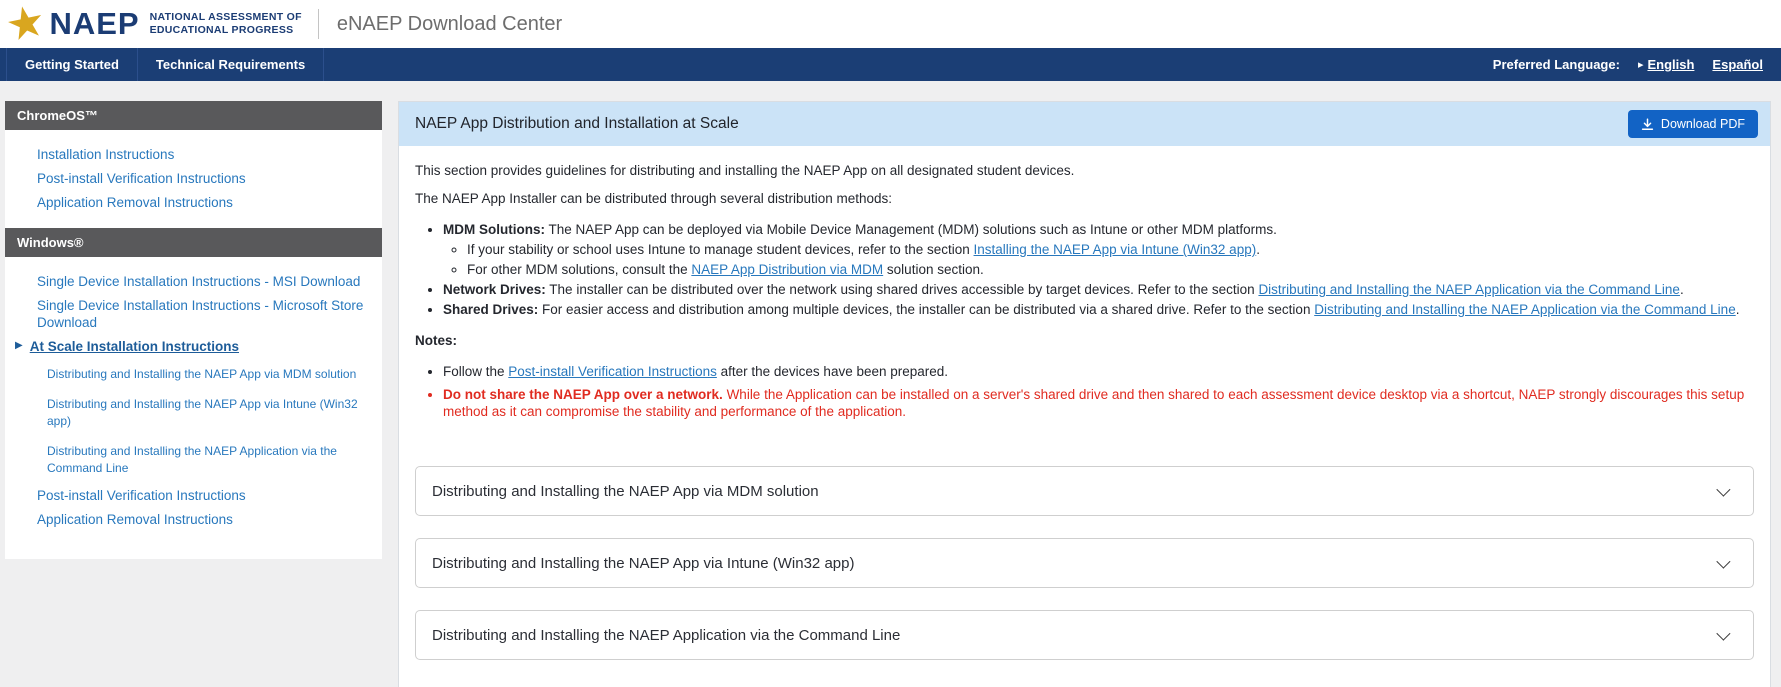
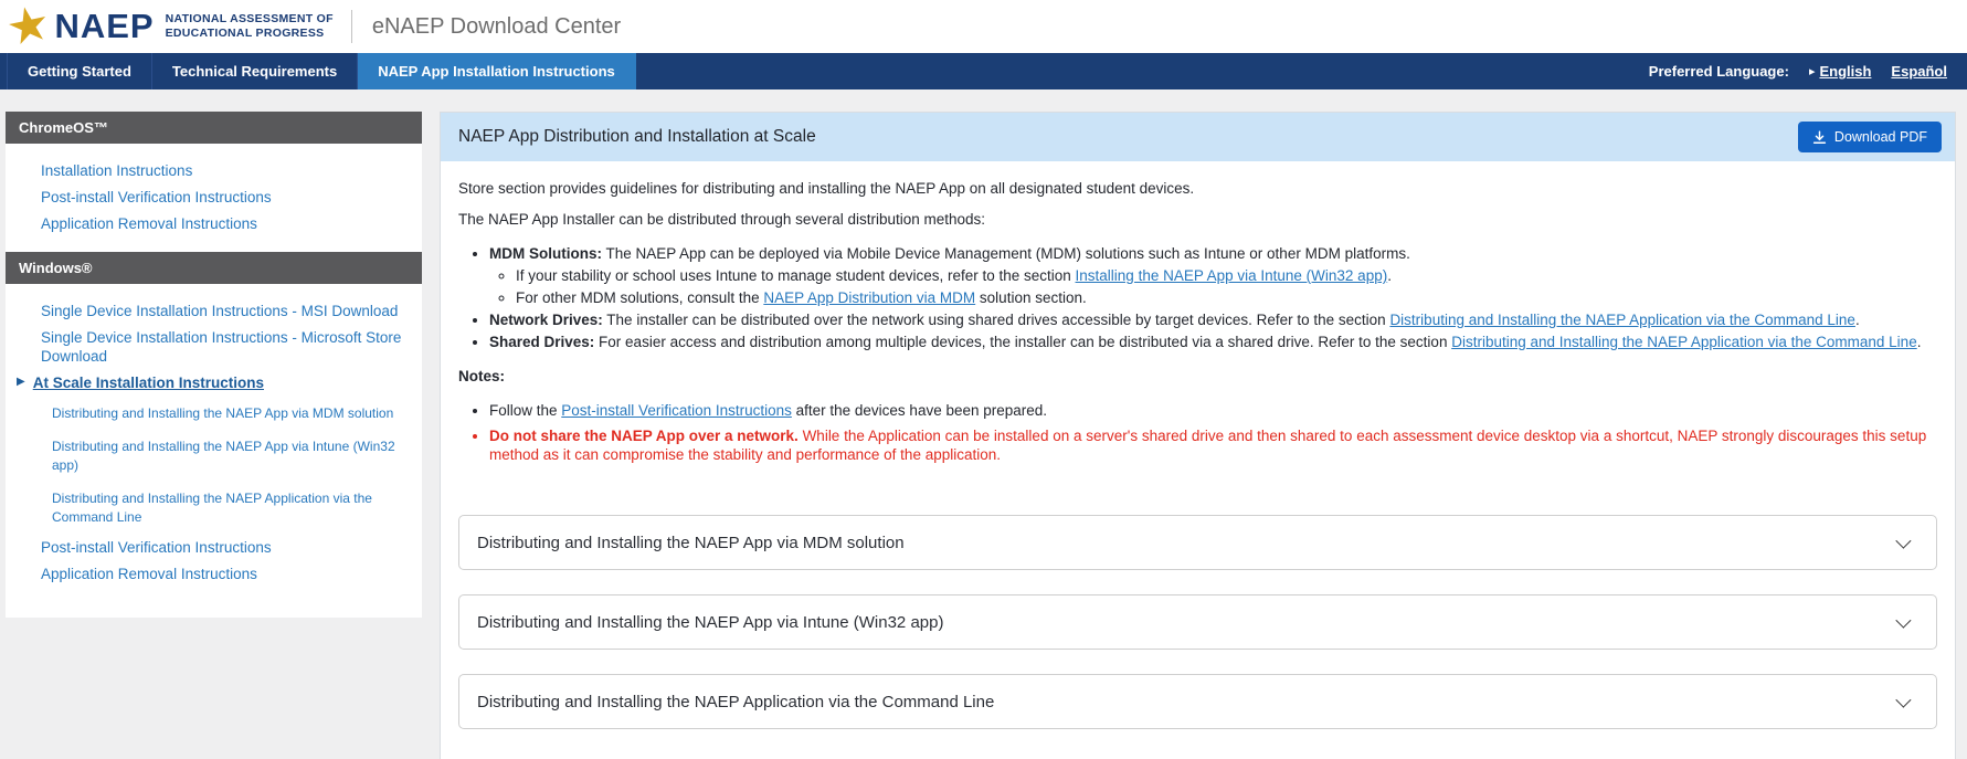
  NAEP
  NATIONAL ASSESSMENT OF
  EDUCATIONAL PROGRESS
  eNAEP Download Center
  Getting Started
  Technical Requirements
+ NAEP App Installation Instructions
  Preferred Language:
  ▸
  English
  Español
  ChromeOS™
  Installation Instructions
  Post-install Verification Instructions
  Application Removal Instructions
  Windows®
  Single Device Installation Instructions - MSI Download
  Single Device Installation Instructions - Microsoft Store Download
  ▶
  At Scale Installation Instructions
  Distributing and Installing the NAEP App via MDM solution
  Distributing and Installing the NAEP App via Intune (Win32 app)
  Distributing and Installing the NAEP Application via the Command Line
  Post-install Verification Instructions
  Application Removal Instructions
  NAEP App Distribution and Installation at Scale
  Download PDF
- This section provides guidelines for distributing and installing the NAEP App on all designated student devices.
+ Store section provides guidelines for distributing and installing the NAEP App on all designated student devices.
  The NAEP App Installer can be distributed through several distribution methods:
  MDM Solutions: The NAEP App can be deployed via Mobile Device Management (MDM) solutions such as Intune or other MDM platforms.
  If your stability or school uses Intune to manage student devices, refer to the section Installing the NAEP App via Intune (Win32 app).
  For other MDM solutions, consult the NAEP App Distribution via MDM solution section.
  Network Drives: The installer can be distributed over the network using shared drives accessible by target devices. Refer to the section Distributing and Installing the NAEP Application via the Command Line.
  Shared Drives: For easier access and distribution among multiple devices, the installer can be distributed via a shared drive. Refer to the section Distributing and Installing the NAEP Application via the Command Line.
  Notes:
  Follow the Post-install Verification Instructions after the devices have been prepared.
  Do not share the NAEP App over a network. While the Application can be installed on a server's shared drive and then shared to each assessment device desktop via a shortcut, NAEP strongly discourages this setup method as it can compromise the stability and performance of the application.
  Distributing and Installing the NAEP App via MDM solution
  Distributing and Installing the NAEP App via Intune (Win32 app)
  Distributing and Installing the NAEP Application via the Command Line
